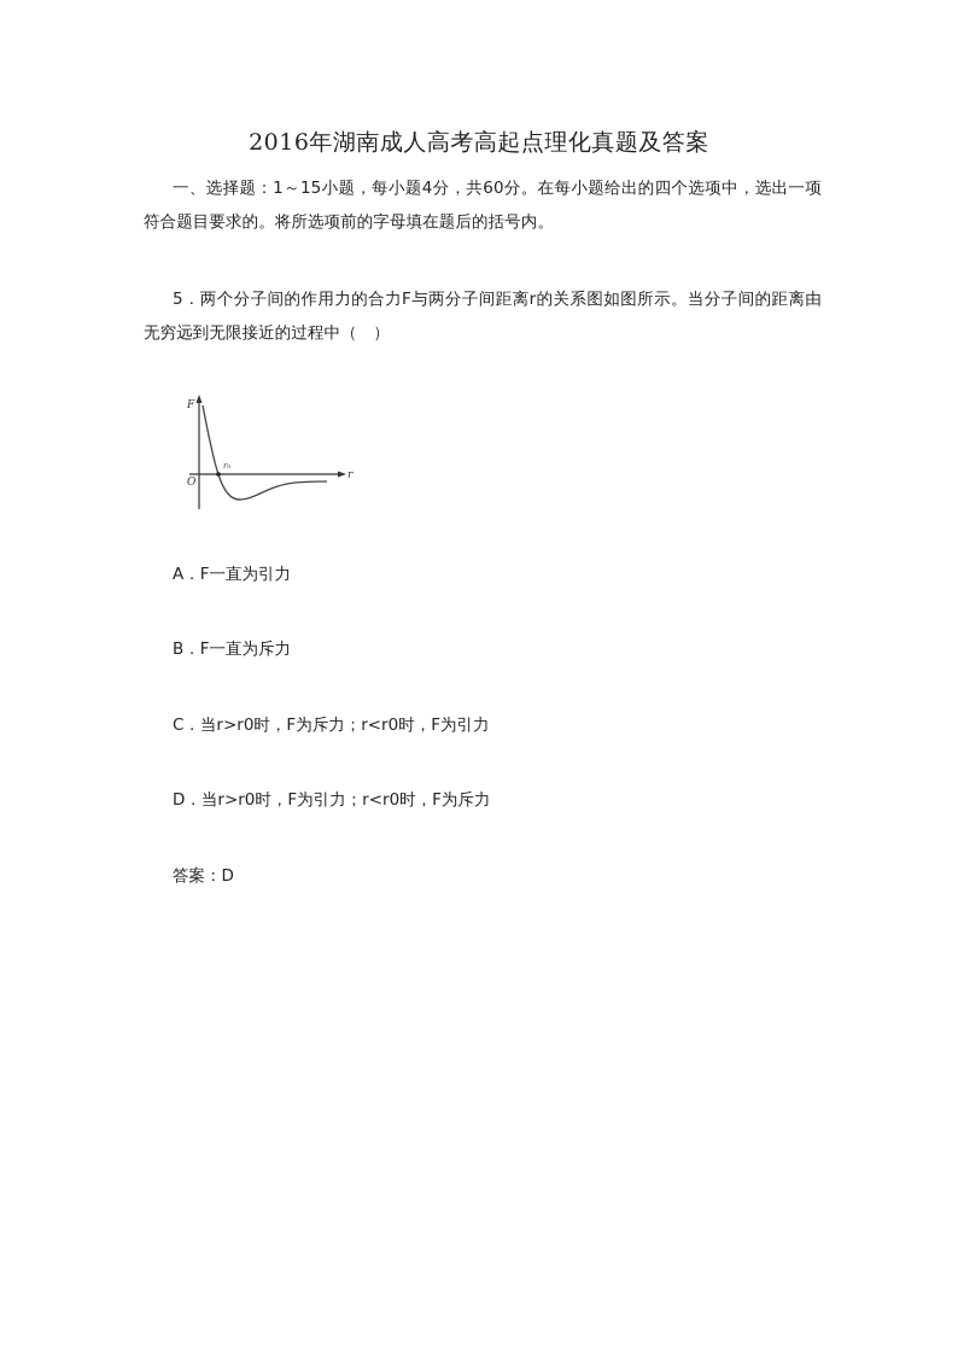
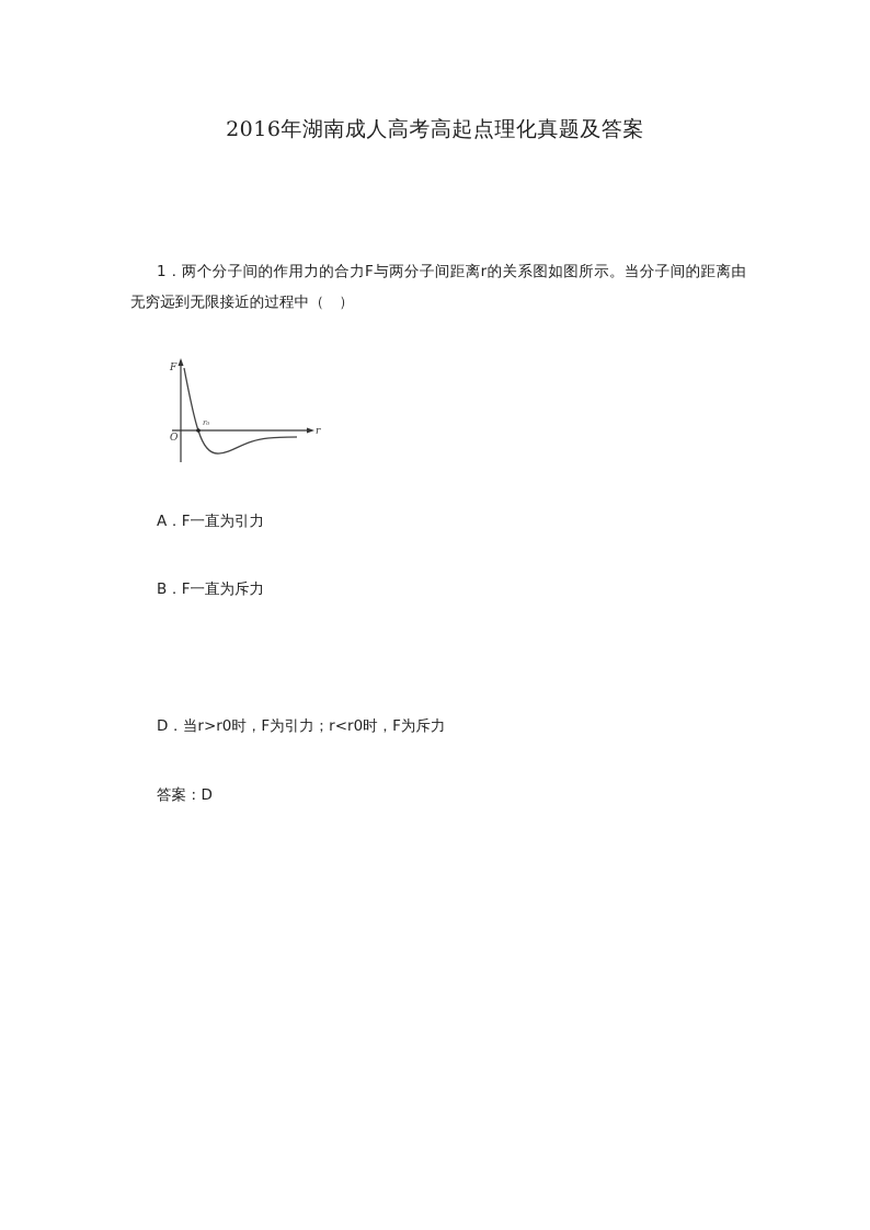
  2016年湖南成人高考高起点理化真题及答案
- 一、选择题：1～15小题，每小题4分，共60分。在每小题给出的四个选项中，选出一项符合题目要求的。将所选项前的字母填在题后的括号内。
- 5．两个分子间的作用力的合力F与两分子间距离r的关系图如图所示。当分子间的距离由无穷远到无限接近的过程中（ ）
+ 1．两个分子间的作用力的合力F与两分子间距离r的关系图如图所示。当分子间的距离由无穷远到无限接近的过程中（ ）
  r₀
  F
  O
  r
  A．F一直为引力
  B．F一直为斥力
- C．当r>r0时，F为斥力；r<r0时，F为引力
  D．当r>r0时，F为引力；r<r0时，F为斥力
  答案：D
